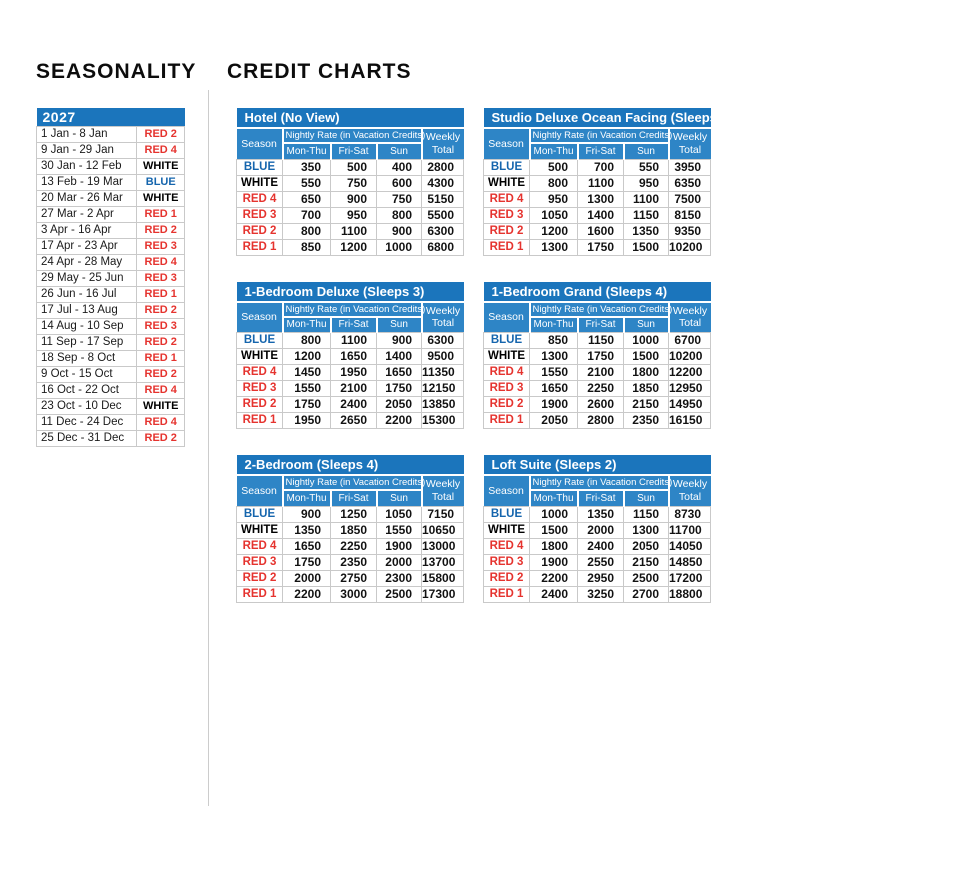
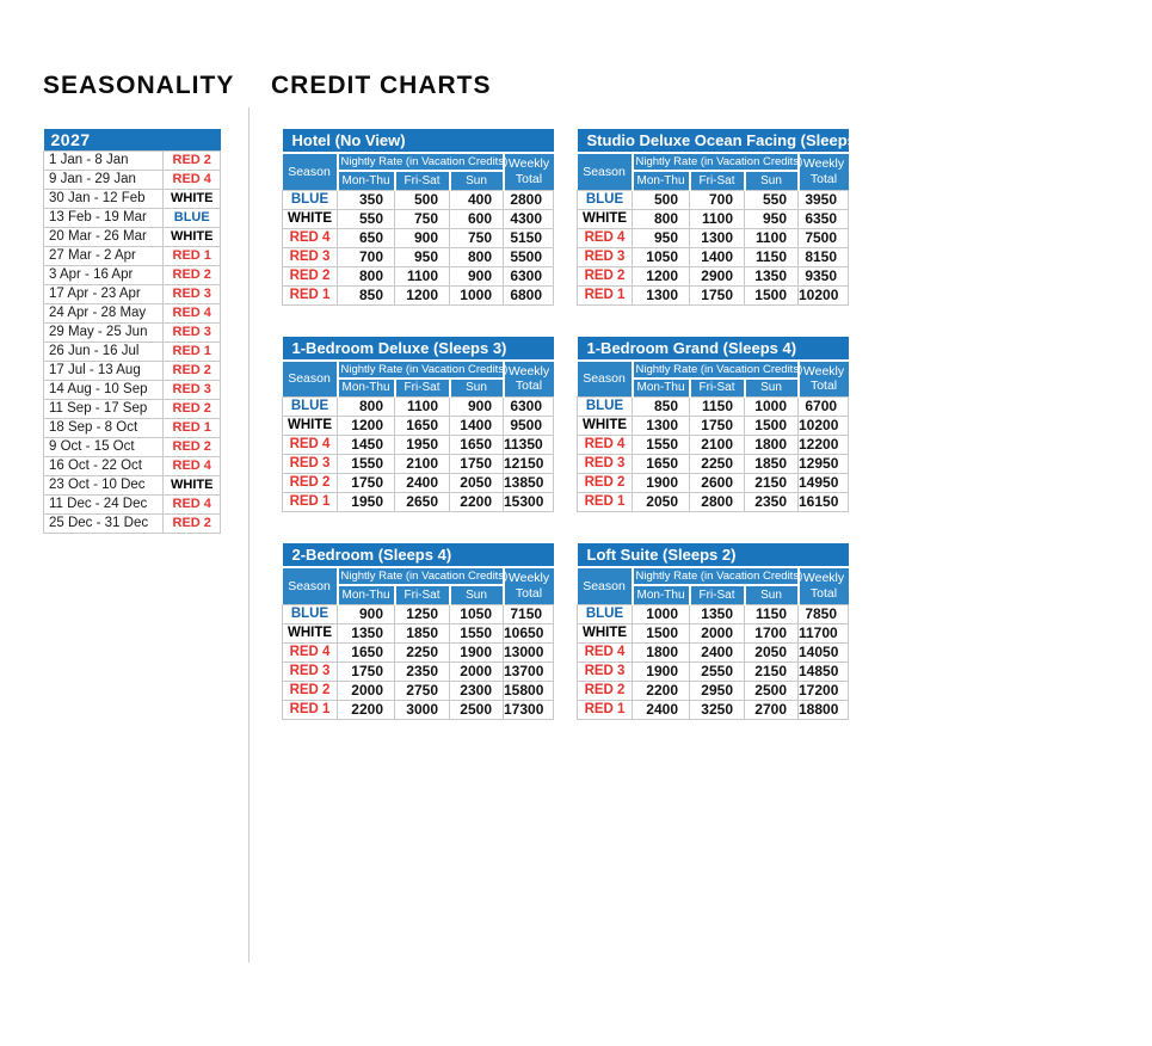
  SEASONALITY
  CREDIT CHARTS
  2027
  1 Jan - 8 Jan	RED 2
  9 Jan - 29 Jan	RED 4
  30 Jan - 12 Feb	WHITE
  13 Feb - 19 Mar	BLUE
  20 Mar - 26 Mar	WHITE
  27 Mar - 2 Apr	RED 1
  3 Apr - 16 Apr	RED 2
  17 Apr - 23 Apr	RED 3
  24 Apr - 28 May	RED 4
  29 May - 25 Jun	RED 3
  26 Jun - 16 Jul	RED 1
  17 Jul - 13 Aug	RED 2
  14 Aug - 10 Sep	RED 3
  11 Sep - 17 Sep	RED 2
  18 Sep - 8 Oct	RED 1
  9 Oct - 15 Oct	RED 2
  16 Oct - 22 Oct	RED 4
  23 Oct - 10 Dec	WHITE
  11 Dec - 24 Dec	RED 4
  25 Dec - 31 Dec	RED 2
  Hotel (No View)
  Season	Nightly Rate (in Vacation Credits)	Weekly Total
  Mon-Thu	Fri-Sat	Sun
  BLUE	350	500	400	2800
  WHITE	550	750	600	4300
  RED 4	650	900	750	5150
  RED 3	700	950	800	5500
  RED 2	800	1100	900	6300
  RED 1	850	1200	1000	6800
  Studio Deluxe Ocean Facing (Sleeps 2)
  Season	Nightly Rate (in Vacation Credits)	Weekly Total
  Mon-Thu	Fri-Sat	Sun
  BLUE	500	700	550	3950
  WHITE	800	1100	950	6350
  RED 4	950	1300	1100	7500
  RED 3	1050	1400	1150	8150
- RED 2	1200	1600	1350	9350
+ RED 2	1200	2900	1350	9350
  RED 1	1300	1750	1500	10200
  1-Bedroom Deluxe (Sleeps 3)
  Season	Nightly Rate (in Vacation Credits)	Weekly Total
  Mon-Thu	Fri-Sat	Sun
  BLUE	800	1100	900	6300
  WHITE	1200	1650	1400	9500
  RED 4	1450	1950	1650	11350
  RED 3	1550	2100	1750	12150
  RED 2	1750	2400	2050	13850
  RED 1	1950	2650	2200	15300
  1-Bedroom Grand (Sleeps 4)
  Season	Nightly Rate (in Vacation Credits)	Weekly Total
  Mon-Thu	Fri-Sat	Sun
  BLUE	850	1150	1000	6700
  WHITE	1300	1750	1500	10200
  RED 4	1550	2100	1800	12200
  RED 3	1650	2250	1850	12950
  RED 2	1900	2600	2150	14950
  RED 1	2050	2800	2350	16150
  2-Bedroom (Sleeps 4)
  Season	Nightly Rate (in Vacation Credits)	Weekly Total
  Mon-Thu	Fri-Sat	Sun
  BLUE	900	1250	1050	7150
  WHITE	1350	1850	1550	10650
  RED 4	1650	2250	1900	13000
  RED 3	1750	2350	2000	13700
  RED 2	2000	2750	2300	15800
  RED 1	2200	3000	2500	17300
  Loft Suite (Sleeps 2)
  Season	Nightly Rate (in Vacation Credits)	Weekly Total
  Mon-Thu	Fri-Sat	Sun
- BLUE	1000	1350	1150	8730
+ BLUE	1000	1350	1150	7850
- WHITE	1500	2000	1300	11700
+ WHITE	1500	2000	1700	11700
  RED 4	1800	2400	2050	14050
  RED 3	1900	2550	2150	14850
  RED 2	2200	2950	2500	17200
  RED 1	2400	3250	2700	18800
